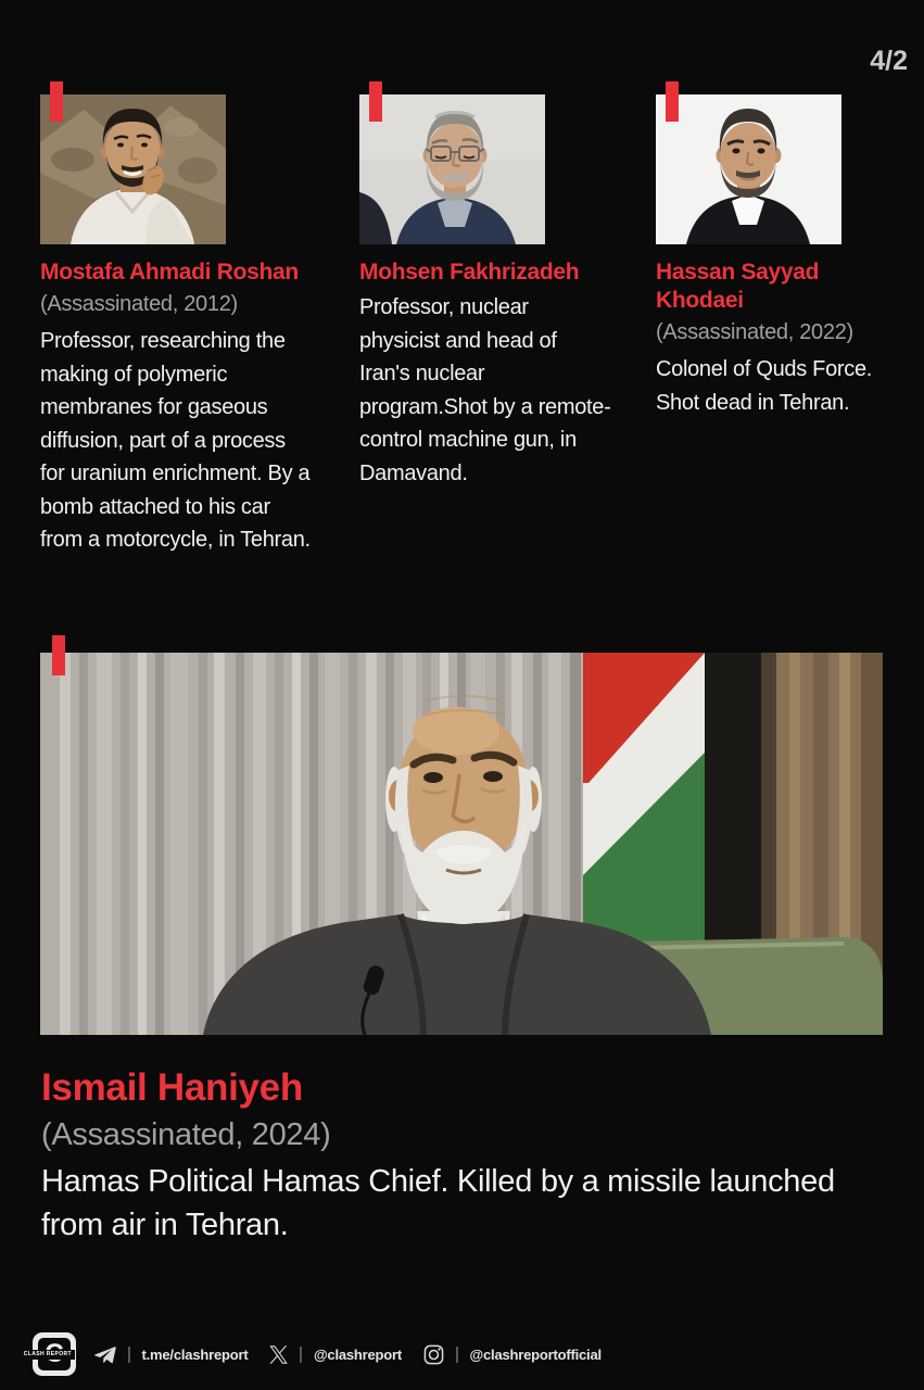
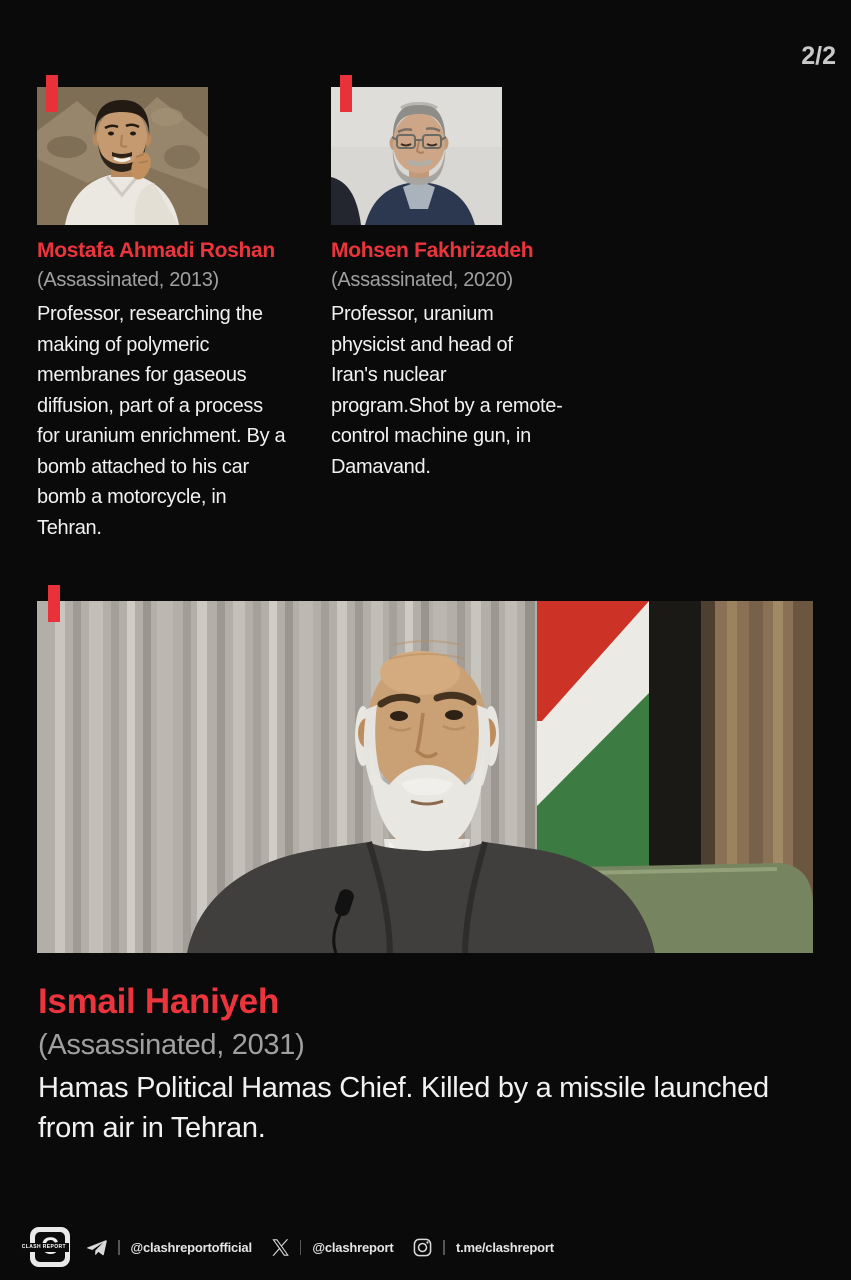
- 4/2
+ 2/2
  Mostafa Ahmadi Roshan
- (Assassinated, 2012)
+ (Assassinated, 2013)
- Professor, researching the making of polymeric membranes for gaseous diffusion, part of a process for uranium enrichment. By a bomb attached to his car from a motorcycle, in Tehran.
+ Professor, researching the making of polymeric membranes for gaseous diffusion, part of a process for uranium enrichment. By a bomb attached to his car bomb a motorcycle, in Tehran.
  Mohsen Fakhrizadeh
+ (Assassinated, 2020)
- Professor, nuclear physicist and head of Iran's nuclear program.Shot by a remote-control machine gun, in Damavand.
+ Professor, uranium physicist and head of Iran's nuclear program.Shot by a remote-control machine gun, in Damavand.
- Hassan Sayyad Khodaei
- (Assassinated, 2022)
- Colonel of Quds Force. Shot dead in Tehran.
  Ismail Haniyeh
- (Assassinated, 2024)
+ (Assassinated, 2031)
  Hamas Political Hamas Chief. Killed by a missile launched from air in Tehran.
- t.me/clashreport
+ @clashreportofficial
  @clashreport
- @clashreportofficial
+ t.me/clashreport
